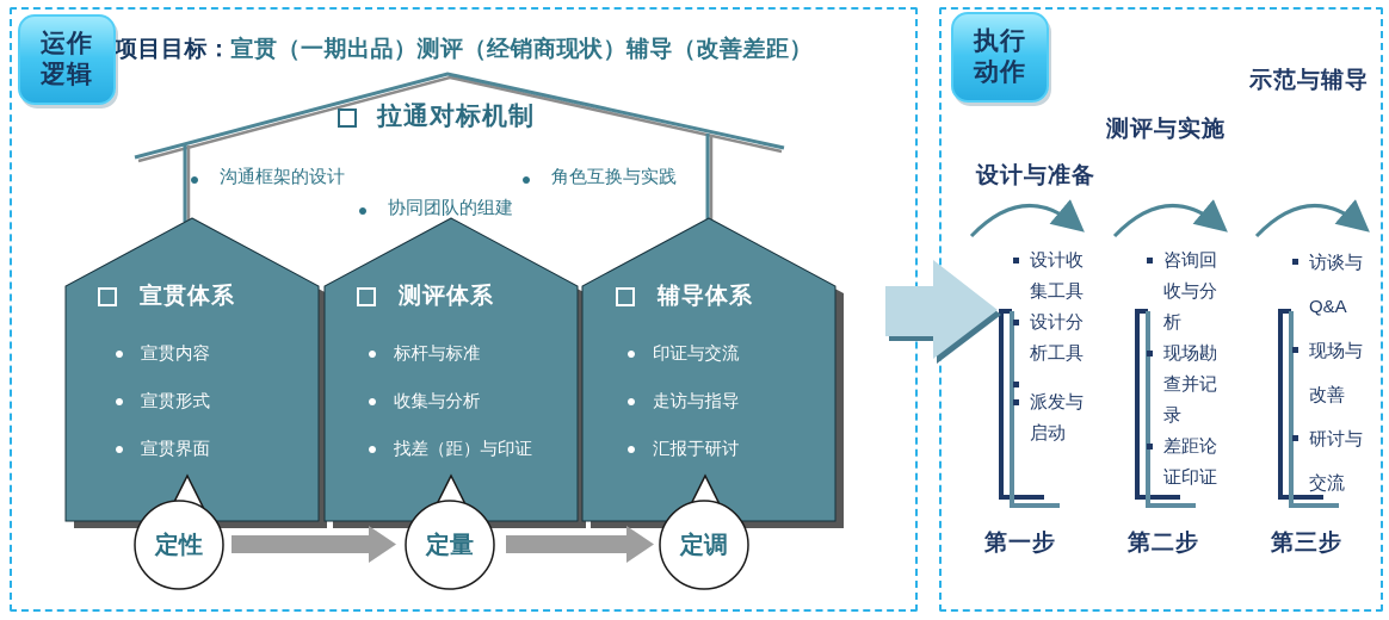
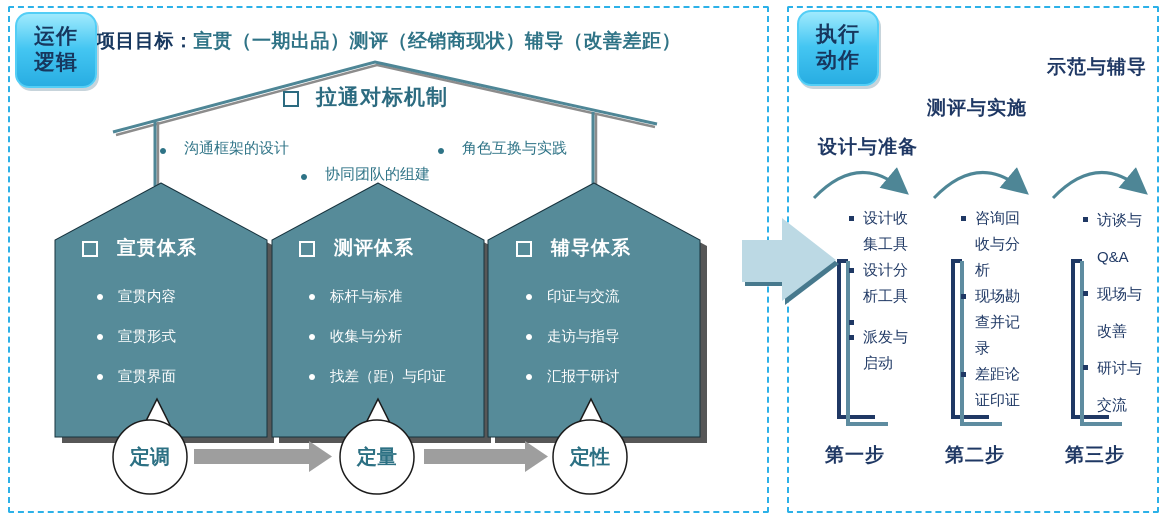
  运作逻辑
  执行动作
  项目目标：宣贯（一期出品）测评（经销商现状）辅导（改善差距）
  拉通对标机制
  沟通框架的设计
  协同团队的组建
  角色互换与实践
  宣贯体系
  宣贯内容
  宣贯形式
  宣贯界面
  测评体系
  标杆与标准
  收集与分析
  找差（距）与印证
  辅导体系
  印证与交流
  走访与指导
  汇报于研讨
- 定性
+ 定调
  定量
- 定调
+ 定性
  设计与准备
  测评与实施
  示范与辅导
  设计收集工具
  设计分析工具
  派发与启动
  咨询回收与分析
  现场勘查并记录
  差距论证印证
  访谈与Q&A
  现场与改善
  研讨与交流
  第一步
  第二步
  第三步
